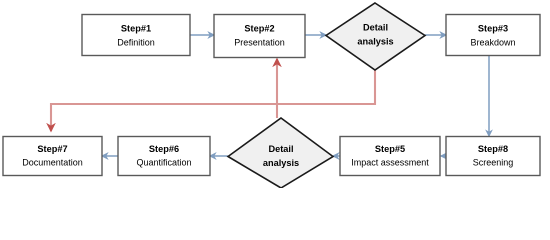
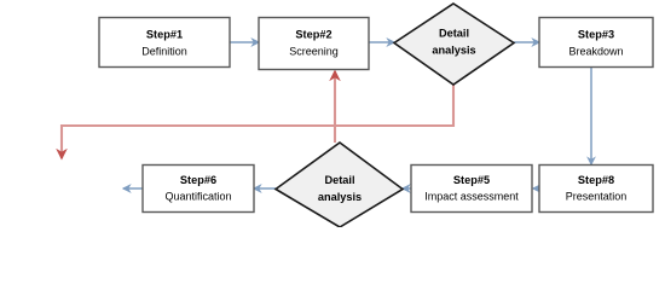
  Step#1
  Definition
  Step#2
- Presentation
+ Screening
  Detail
  analysis
  Step#3
  Breakdown
  Step#8
- Screening
+ Presentation
  Step#5
  Impact assessment
  Detail
  analysis
  Step#6
  Quantification
- Step#7
- Documentation
